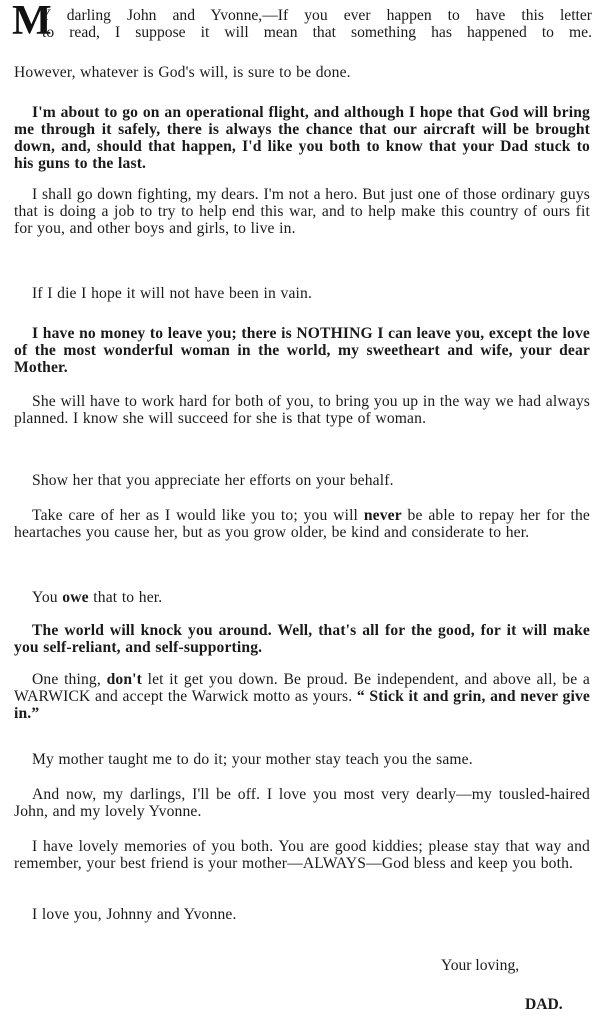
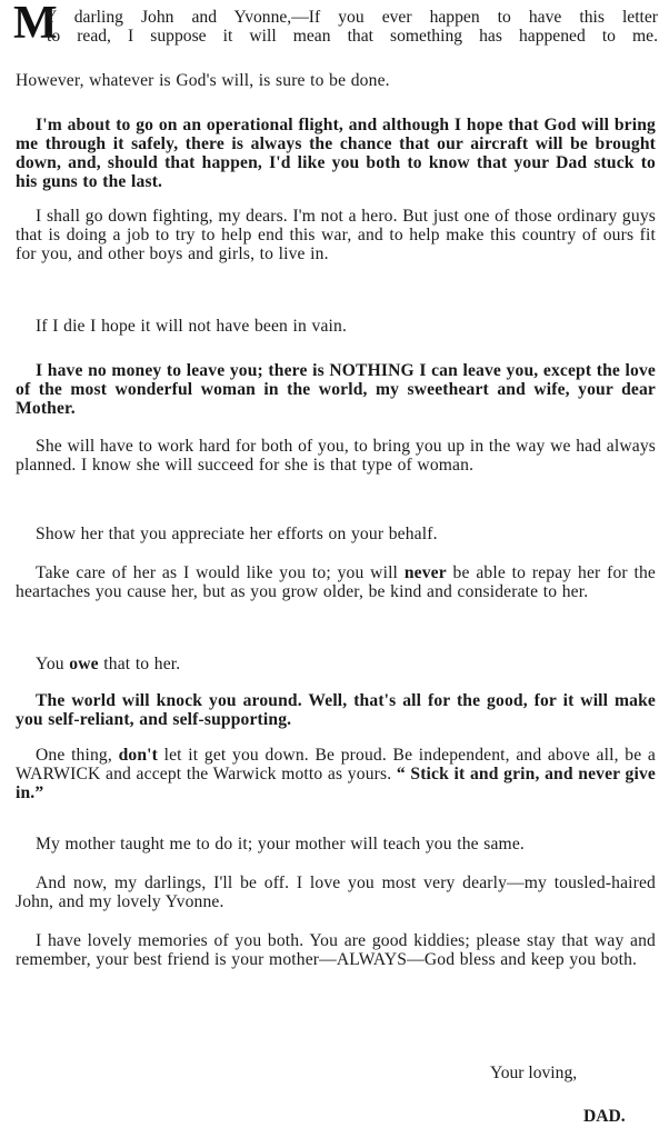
  M
  Y darling John and Yvonne,—If you ever happen to have this letter
  to read, I suppose it will mean that something has happened to me.
  However, whatever is God's will, is sure to be done.
  I'm about to go on an operational flight, and although I hope that God will bring me through it safely, there is always the chance that our aircraft will be brought down, and, should that happen, I'd like you both to know that your Dad stuck to his guns to the last.
  I shall go down fighting, my dears. I'm not a hero. But just one of those ordinary guys that is doing a job to try to help end this war, and to help make this country of ours fit for you, and other boys and girls, to live in.
  If I die I hope it will not have been in vain.
  I have no money to leave you; there is NOTHING I can leave you, except the love of the most wonderful woman in the world, my sweetheart and wife, your dear Mother.
  She will have to work hard for both of you, to bring you up in the way we had always planned. I know she will succeed for she is that type of woman.
  Show her that you appreciate her efforts on your behalf.
  Take care of her as I would like you to; you will never be able to repay her for the heartaches you cause her, but as you grow older, be kind and considerate to her.
  You owe that to her.
  The world will knock you around. Well, that's all for the good, for it will make you self-reliant, and self-supporting.
  One thing, don't let it get you down. Be proud. Be independent, and above all, be a WARWICK and accept the Warwick motto as yours. “ Stick it and grin, and never give in.”
- My mother taught me to do it; your mother stay teach you the same.
+ My mother taught me to do it; your mother will teach you the same.
  And now, my darlings, I'll be off. I love you most very dearly—my tousled-haired John, and my lovely Yvonne.
  I have lovely memories of you both. You are good kiddies; please stay that way and remember, your best friend is your mother—ALWAYS—God bless and keep you both.
- I love you, Johnny and Yvonne.
  Your loving,
  DAD.
